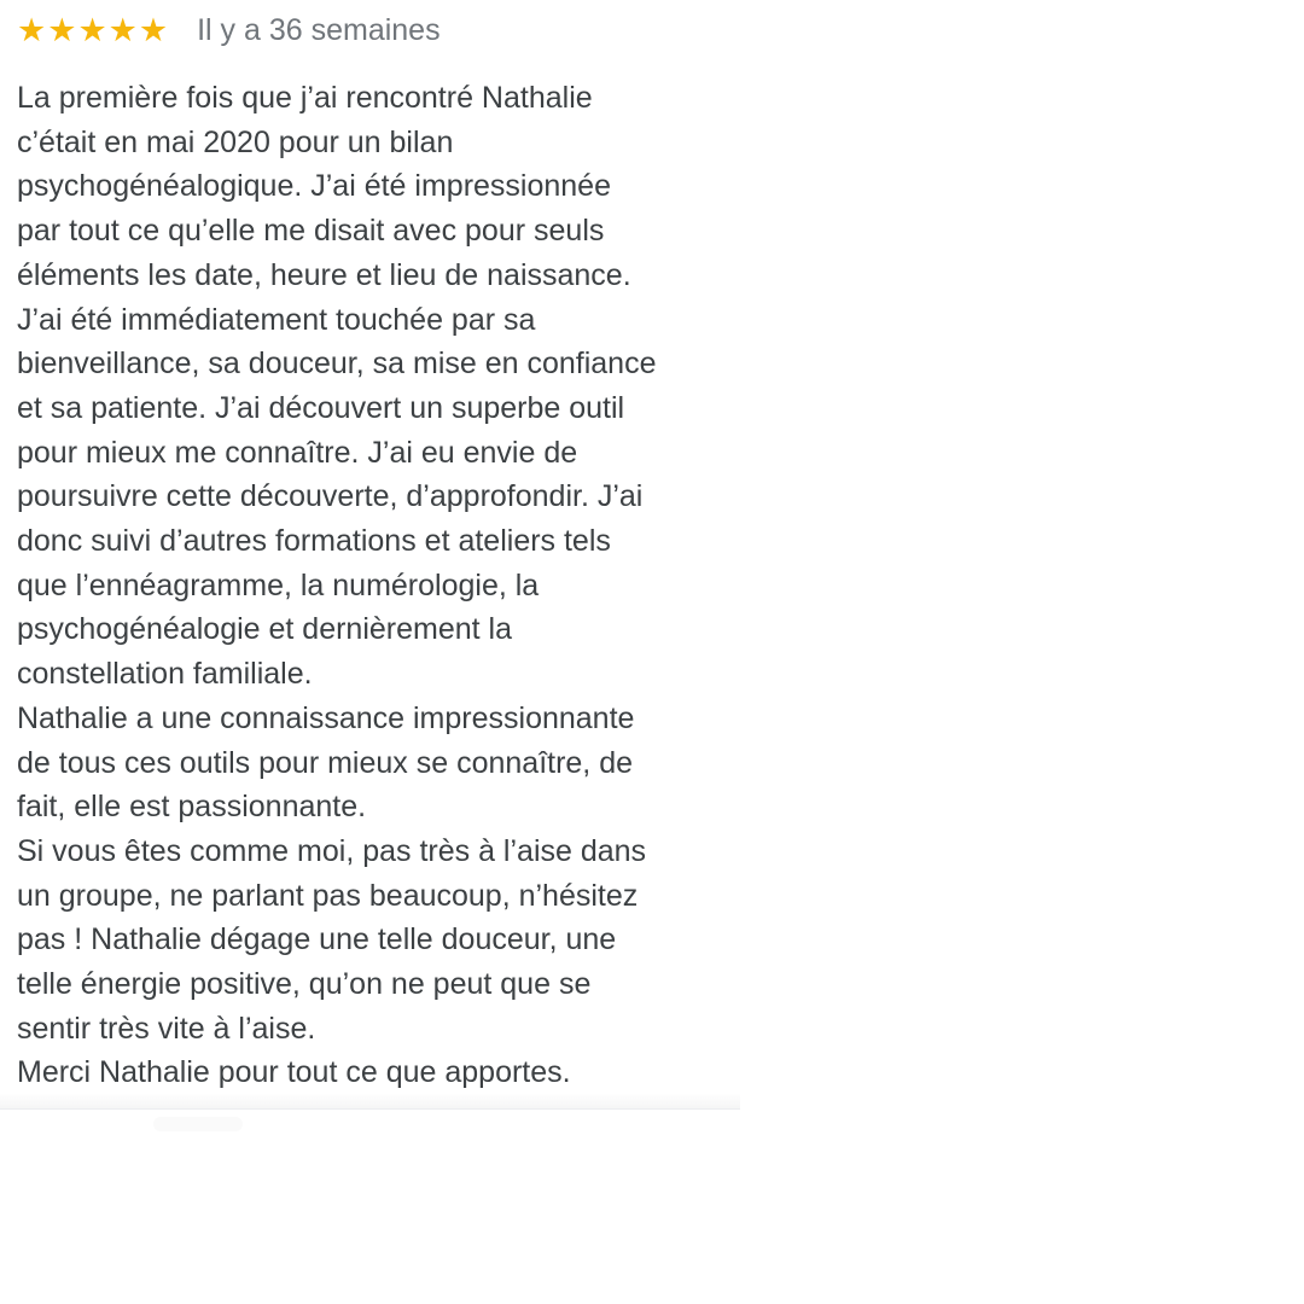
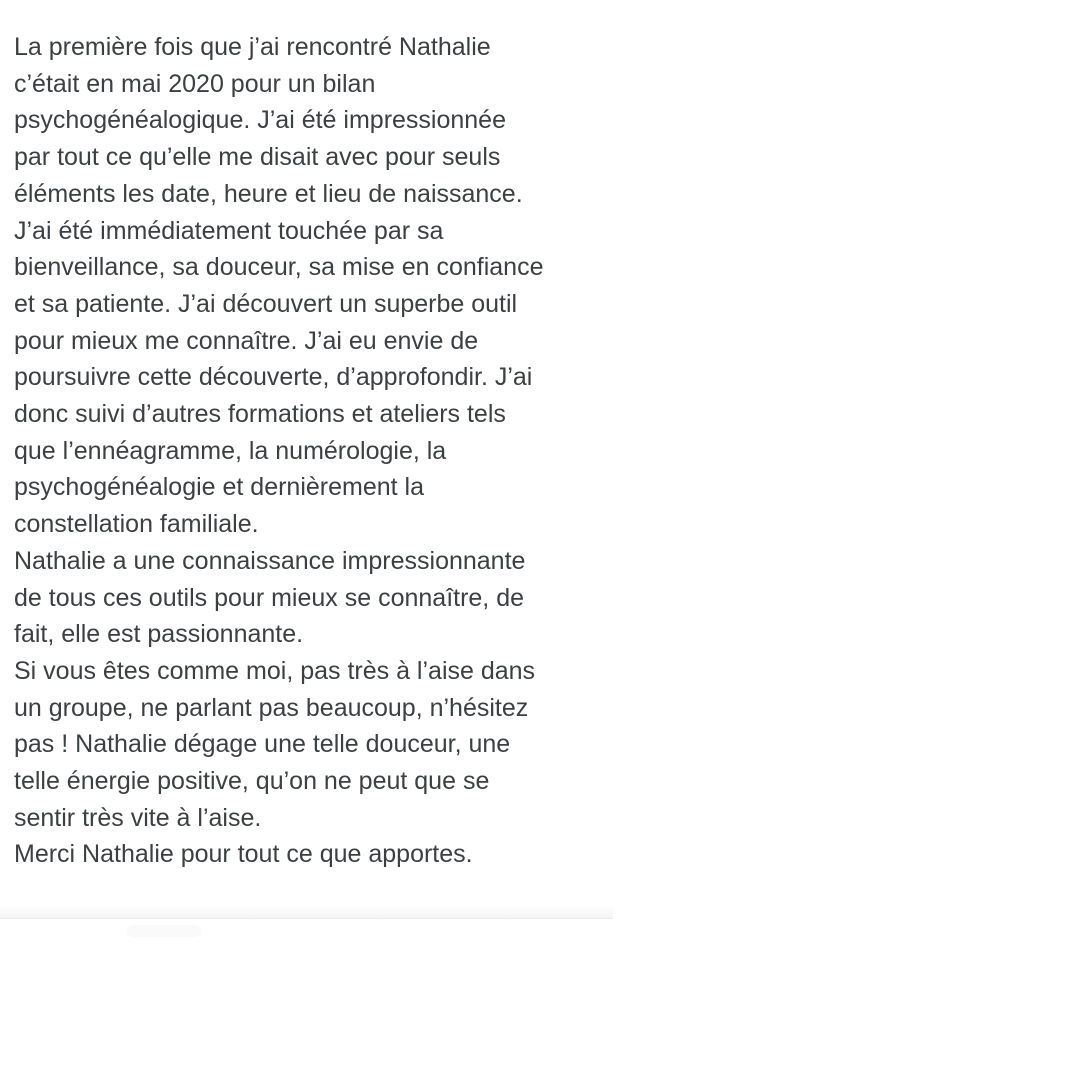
- ★★★★★
- Il y a 36 semaines
  La première fois que j’ai rencontré Nathalie
  c’était en mai 2020 pour un bilan
  psychogénéalogique. J’ai été impressionnée
  par tout ce qu’elle me disait avec pour seuls
  éléments les date, heure et lieu de naissance.
  J’ai été immédiatement touchée par sa
  bienveillance, sa douceur, sa mise en confiance
  et sa patiente. J’ai découvert un superbe outil
  pour mieux me connaître. J’ai eu envie de
  poursuivre cette découverte, d’approfondir. J’ai
  donc suivi d’autres formations et ateliers tels
  que l’ennéagramme, la numérologie, la
  psychogénéalogie et dernièrement la
  constellation familiale.
  Nathalie a une connaissance impressionnante
  de tous ces outils pour mieux se connaître, de
  fait, elle est passionnante.
  Si vous êtes comme moi, pas très à l’aise dans
  un groupe, ne parlant pas beaucoup, n’hésitez
  pas ! Nathalie dégage une telle douceur, une
  telle énergie positive, qu’on ne peut que se
  sentir très vite à l’aise.
  Merci Nathalie pour tout ce que apportes.
